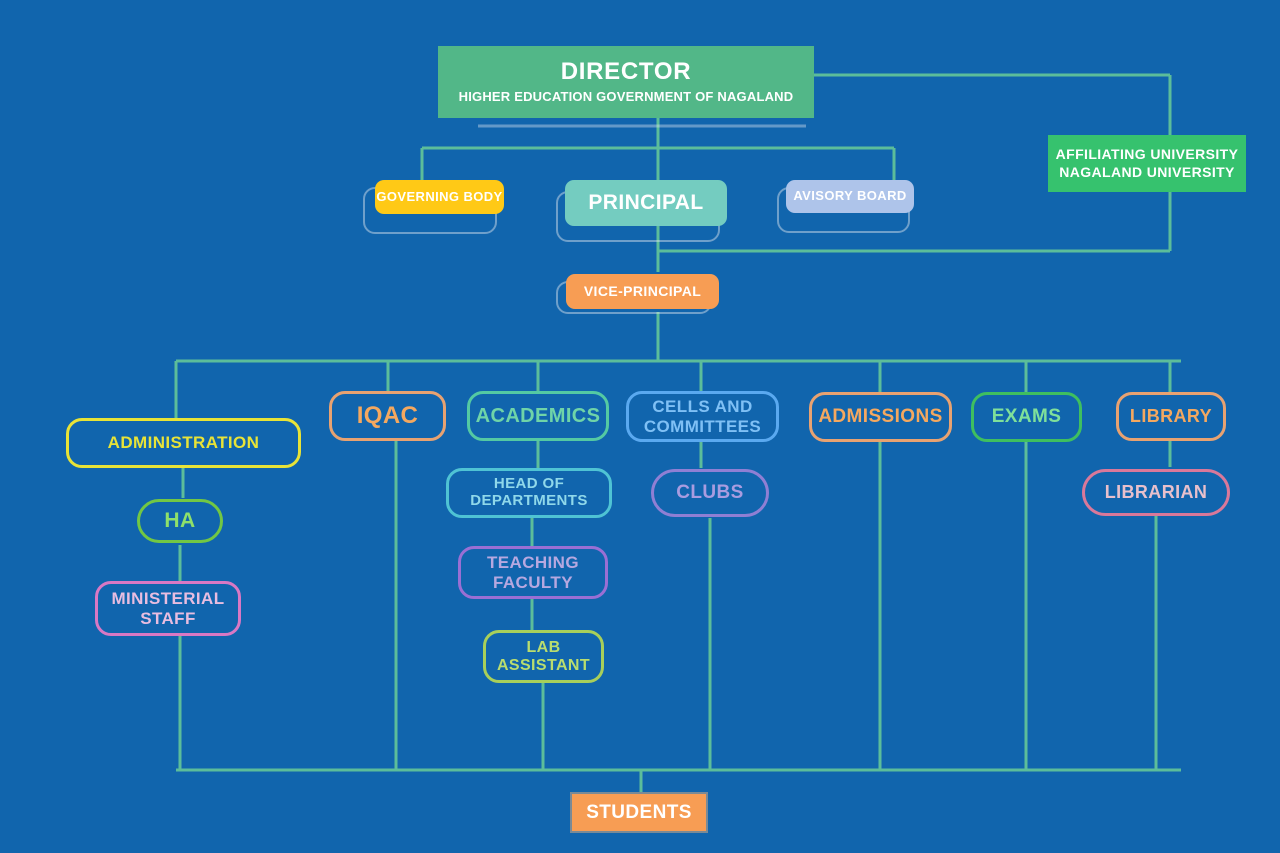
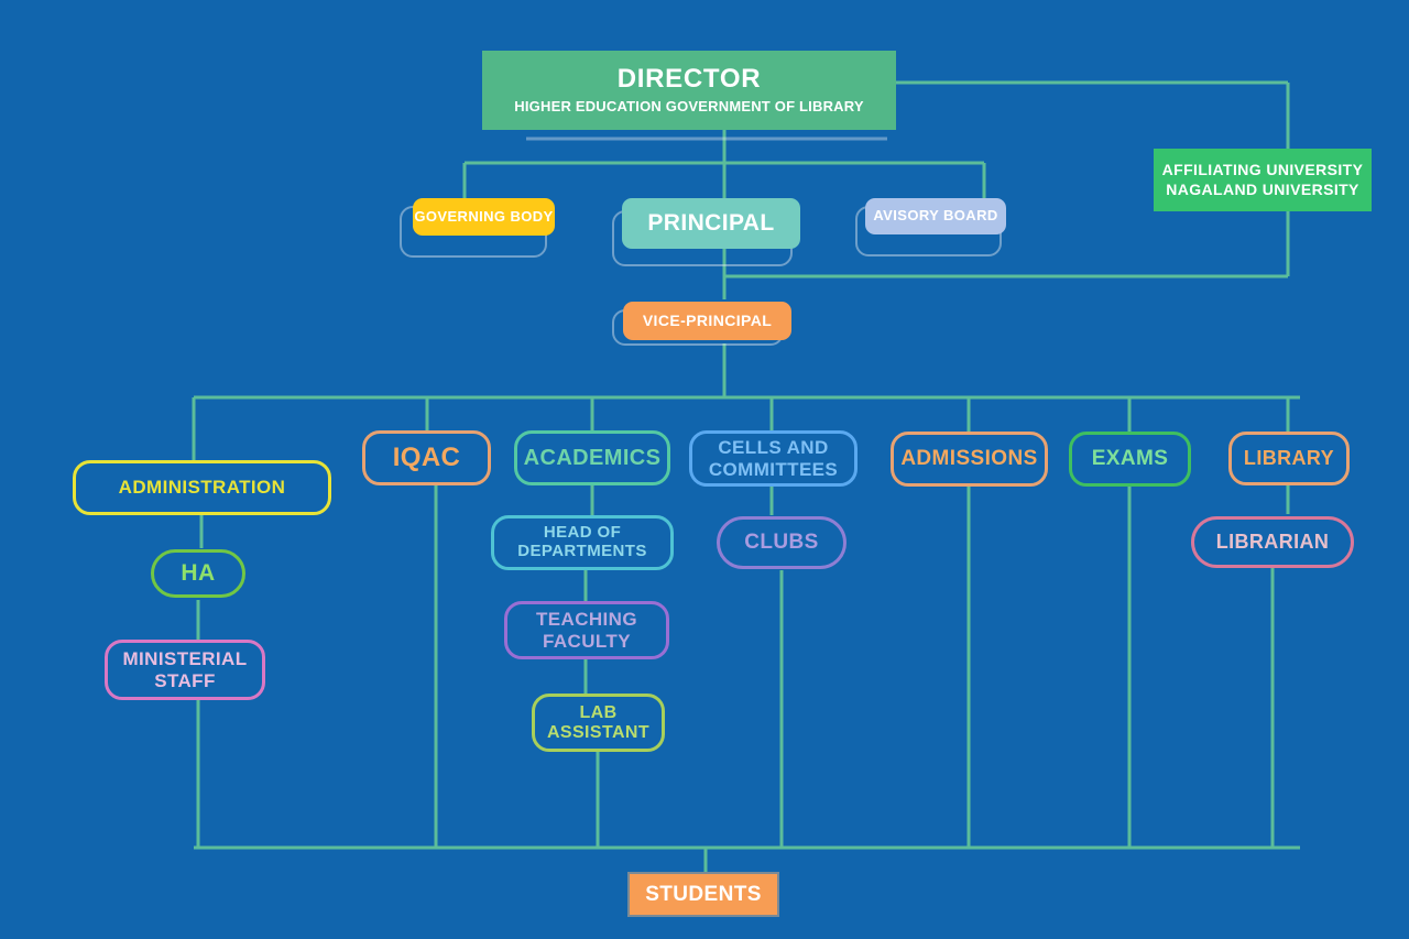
  DIRECTOR
- HIGHER EDUCATION GOVERNMENT OF NAGALAND
+ HIGHER EDUCATION GOVERNMENT OF LIBRARY
  AFFILIATING UNIVERSITY
  NAGALAND UNIVERSITY
  GOVERNING BODY
  PRINCIPAL
  AVISORY BOARD
  VICE-PRINCIPAL
  ADMINISTRATION
  HA
  MINISTERIAL
  STAFF
  IQAC
  ACADEMICS
  HEAD OF
  DEPARTMENTS
  TEACHING
  FACULTY
  LAB
  ASSISTANT
  CELLS AND
  COMMITTEES
  CLUBS
  ADMISSIONS
  EXAMS
  LIBRARY
  LIBRARIAN
  STUDENTS
